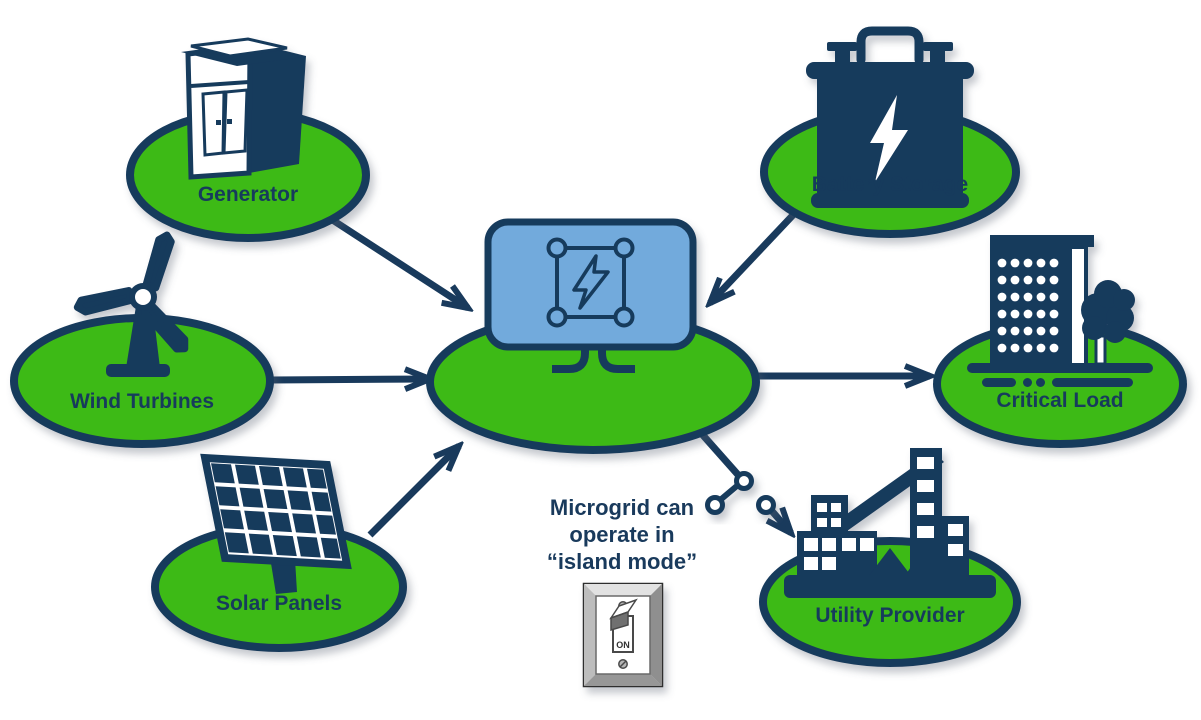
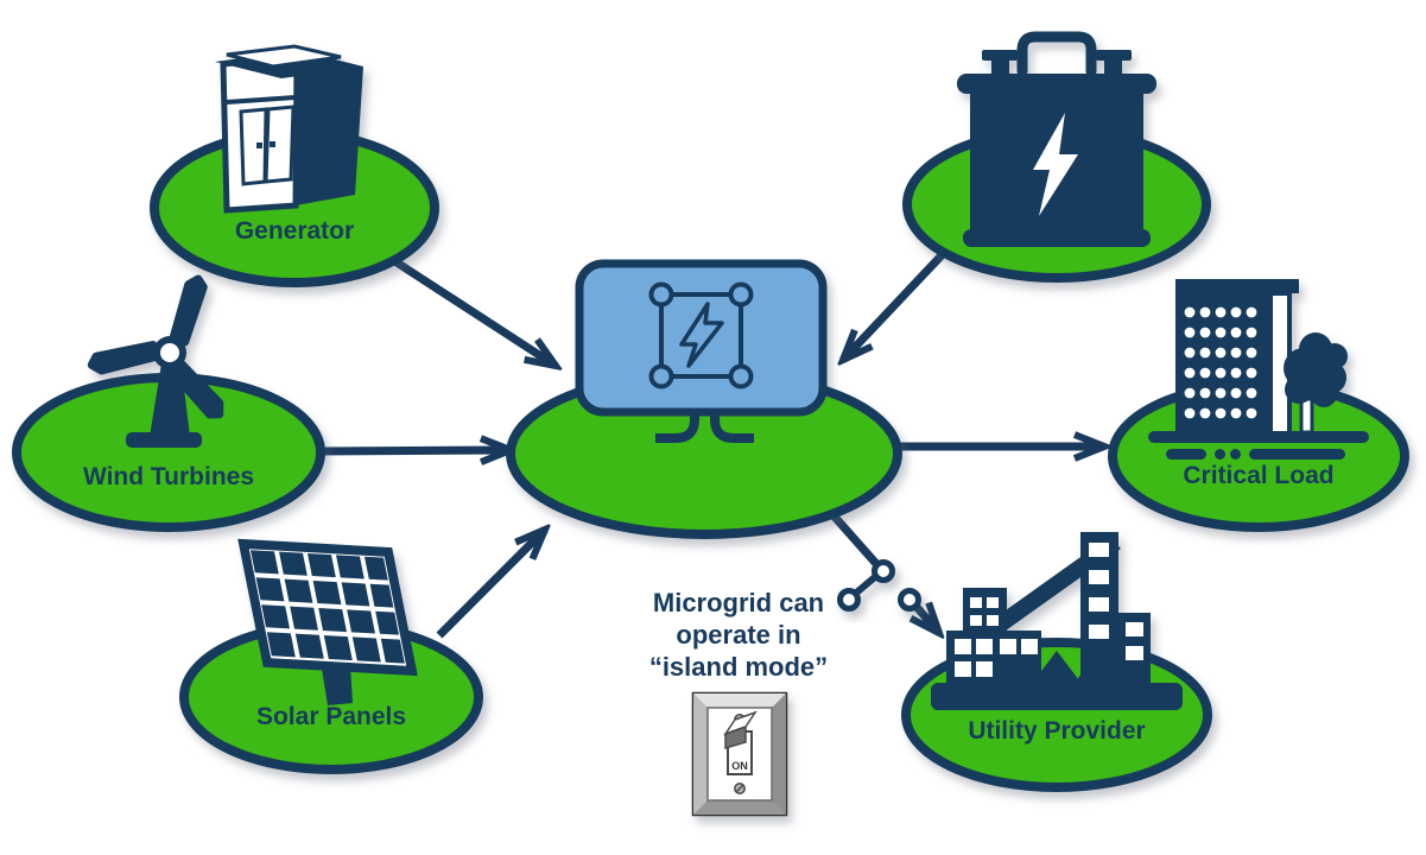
  Generator
- Battery Storage
  Wind Turbines
  Solar Panels
  Critical Load
  Utility Provider
  Microgrid can
  operate in
  “island mode”
  ON
